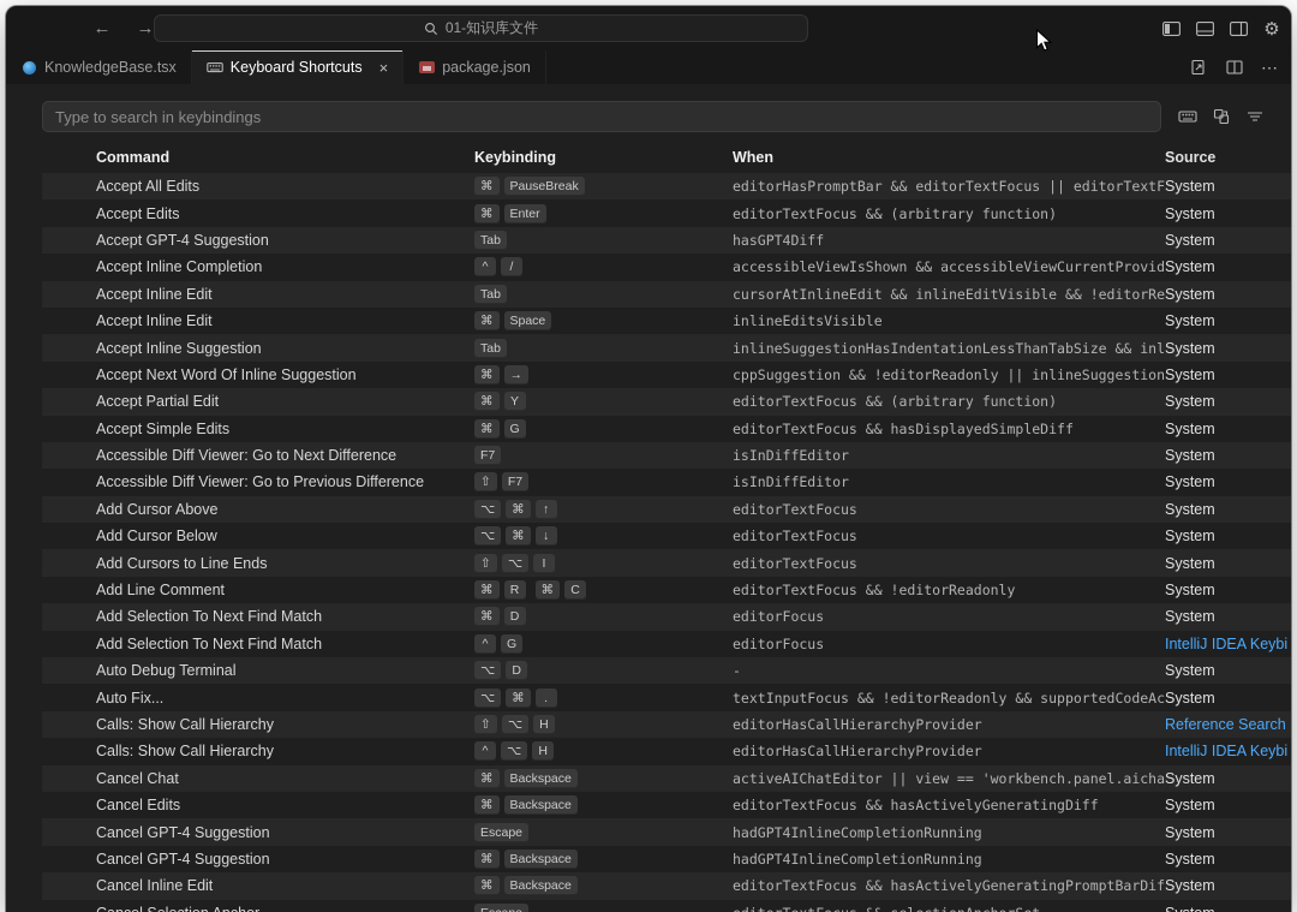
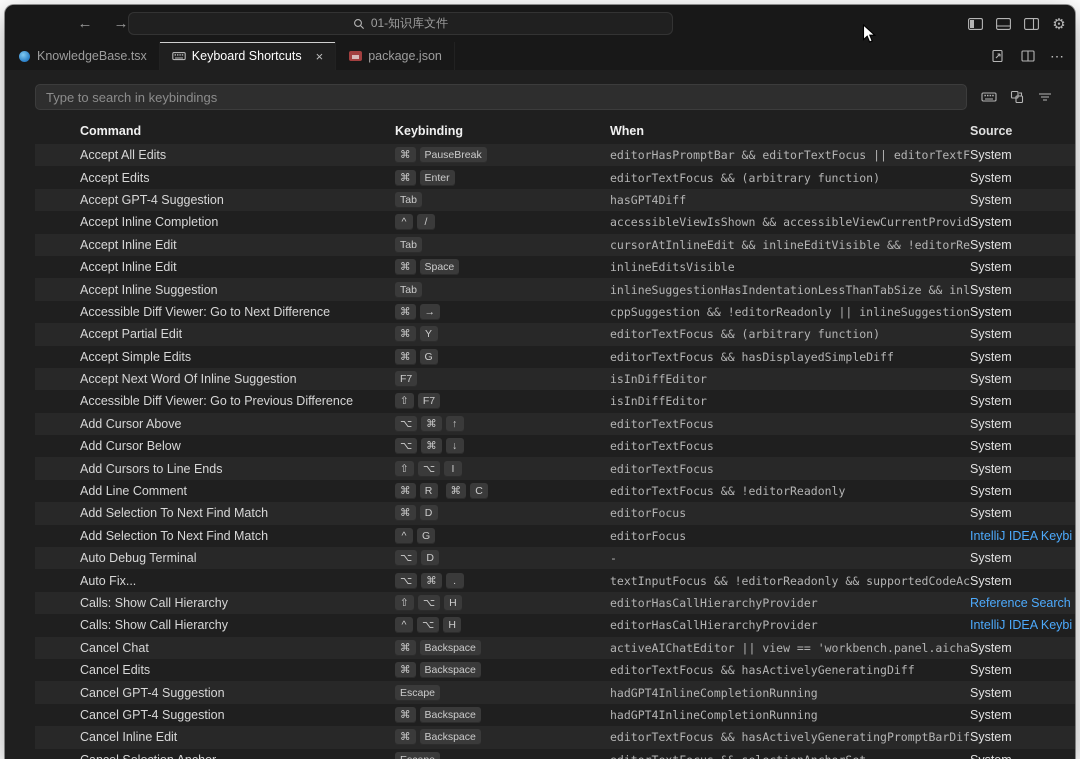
  ←
  →
  01-知识库文件
  ⚙
  KnowledgeBase.tsx
  Keyboard Shortcuts
  ×
  package.json
  ⋯
  Type to search in keybindings
  Command
  Keybinding
  When
  Source
  Accept All Edits
  ⌘
  PauseBreak
  editorHasPromptBar && editorTextFocus || editorTextF
  System
  Accept Edits
  ⌘
  Enter
  editorTextFocus && (arbitrary function)
  System
  Accept GPT-4 Suggestion
  Tab
  hasGPT4Diff
  System
  Accept Inline Completion
  ^
  /
  accessibleViewIsShown && accessibleViewCurrentProvid
  System
  Accept Inline Edit
  Tab
  cursorAtInlineEdit && inlineEditVisible && !editorRe
  System
  Accept Inline Edit
  ⌘
  Space
  inlineEditsVisible
  System
  Accept Inline Suggestion
  Tab
  inlineSuggestionHasIndentationLessThanTabSize && inl
  System
- Accept Next Word Of Inline Suggestion
+ Accessible Diff Viewer: Go to Next Difference
  ⌘
  →
  cppSuggestion && !editorReadonly || inlineSuggestion
  System
  Accept Partial Edit
  ⌘
  Y
  editorTextFocus && (arbitrary function)
  System
  Accept Simple Edits
  ⌘
  G
  editorTextFocus && hasDisplayedSimpleDiff
  System
- Accessible Diff Viewer: Go to Next Difference
+ Accept Next Word Of Inline Suggestion
  F7
  isInDiffEditor
  System
  Accessible Diff Viewer: Go to Previous Difference
  ⇧
  F7
  isInDiffEditor
  System
  Add Cursor Above
  ⌥
  ⌘
  ↑
  editorTextFocus
  System
  Add Cursor Below
  ⌥
  ⌘
  ↓
  editorTextFocus
  System
  Add Cursors to Line Ends
  ⇧
  ⌥
  I
  editorTextFocus
  System
  Add Line Comment
  ⌘
  R
  ⌘
  C
  editorTextFocus && !editorReadonly
  System
  Add Selection To Next Find Match
  ⌘
  D
  editorFocus
  System
  Add Selection To Next Find Match
  ^
  G
  editorFocus
  IntelliJ IDEA Keybi
  Auto Debug Terminal
  ⌥
  D
  -
  System
  Auto Fix...
  ⌥
  ⌘
  .
  textInputFocus && !editorReadonly && supportedCodeAc
  System
  Calls: Show Call Hierarchy
  ⇧
  ⌥
  H
  editorHasCallHierarchyProvider
  Reference Search
  Calls: Show Call Hierarchy
  ^
  ⌥
  H
  editorHasCallHierarchyProvider
  IntelliJ IDEA Keybi
  Cancel Chat
  ⌘
  Backspace
  activeAIChatEditor || view == 'workbench.panel.aicha
  System
  Cancel Edits
  ⌘
  Backspace
  editorTextFocus && hasActivelyGeneratingDiff
  System
  Cancel GPT-4 Suggestion
  Escape
  hadGPT4InlineCompletionRunning
  System
  Cancel GPT-4 Suggestion
  ⌘
  Backspace
  hadGPT4InlineCompletionRunning
  System
  Cancel Inline Edit
  ⌘
  Backspace
  editorTextFocus && hasActivelyGeneratingPromptBarDif
  System
